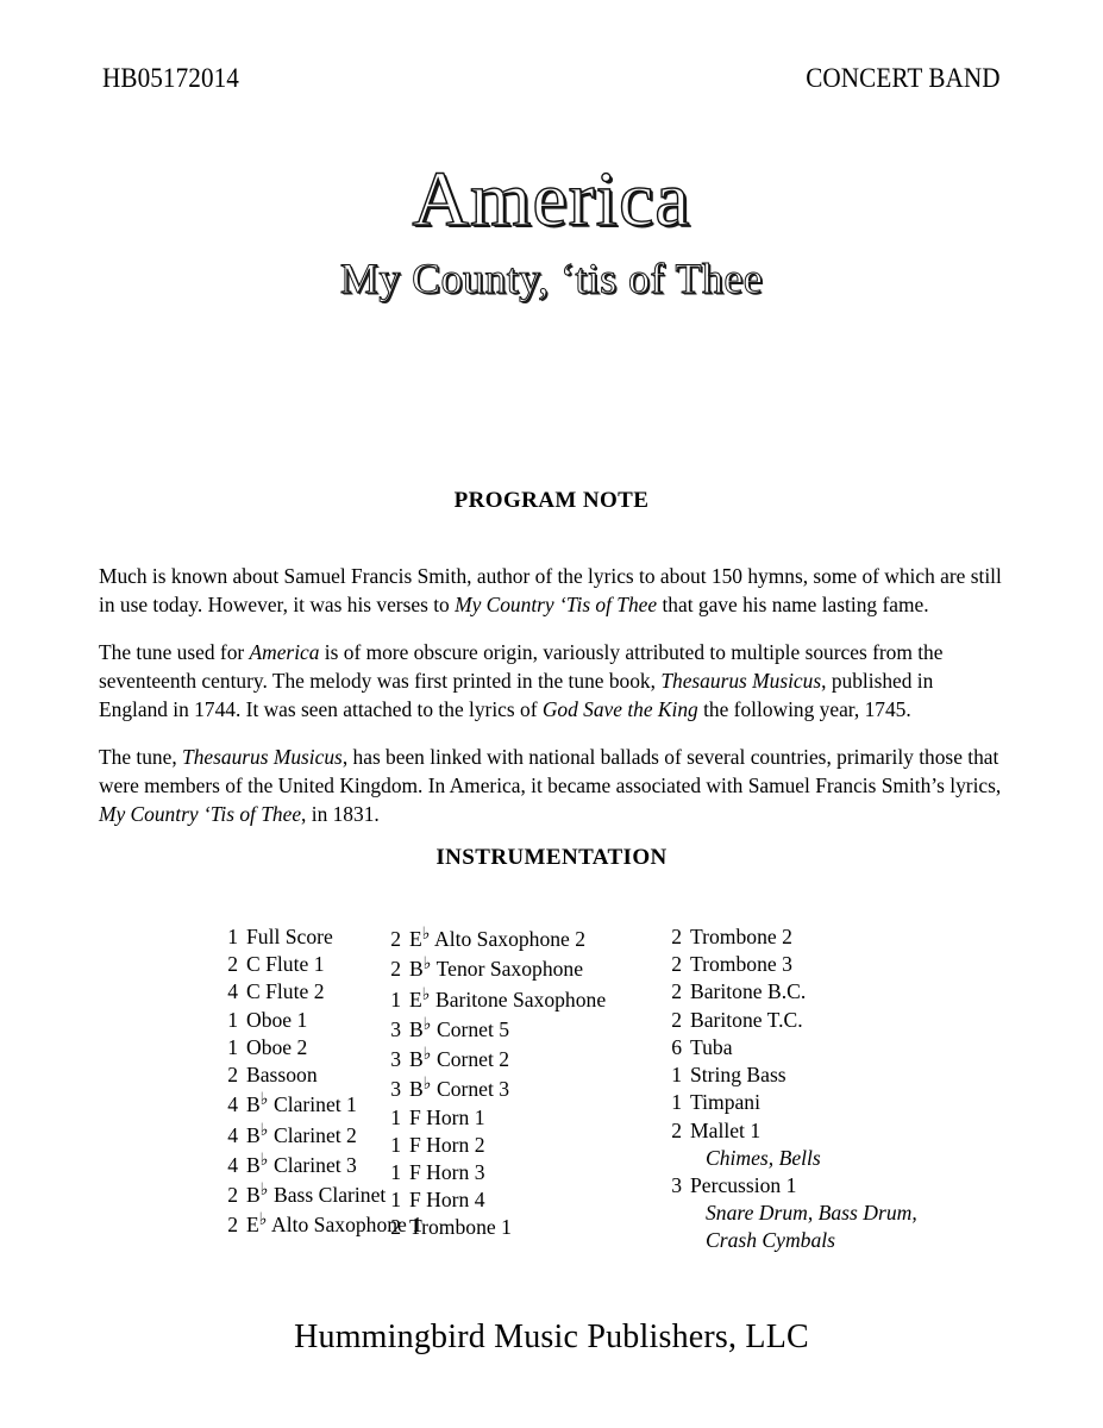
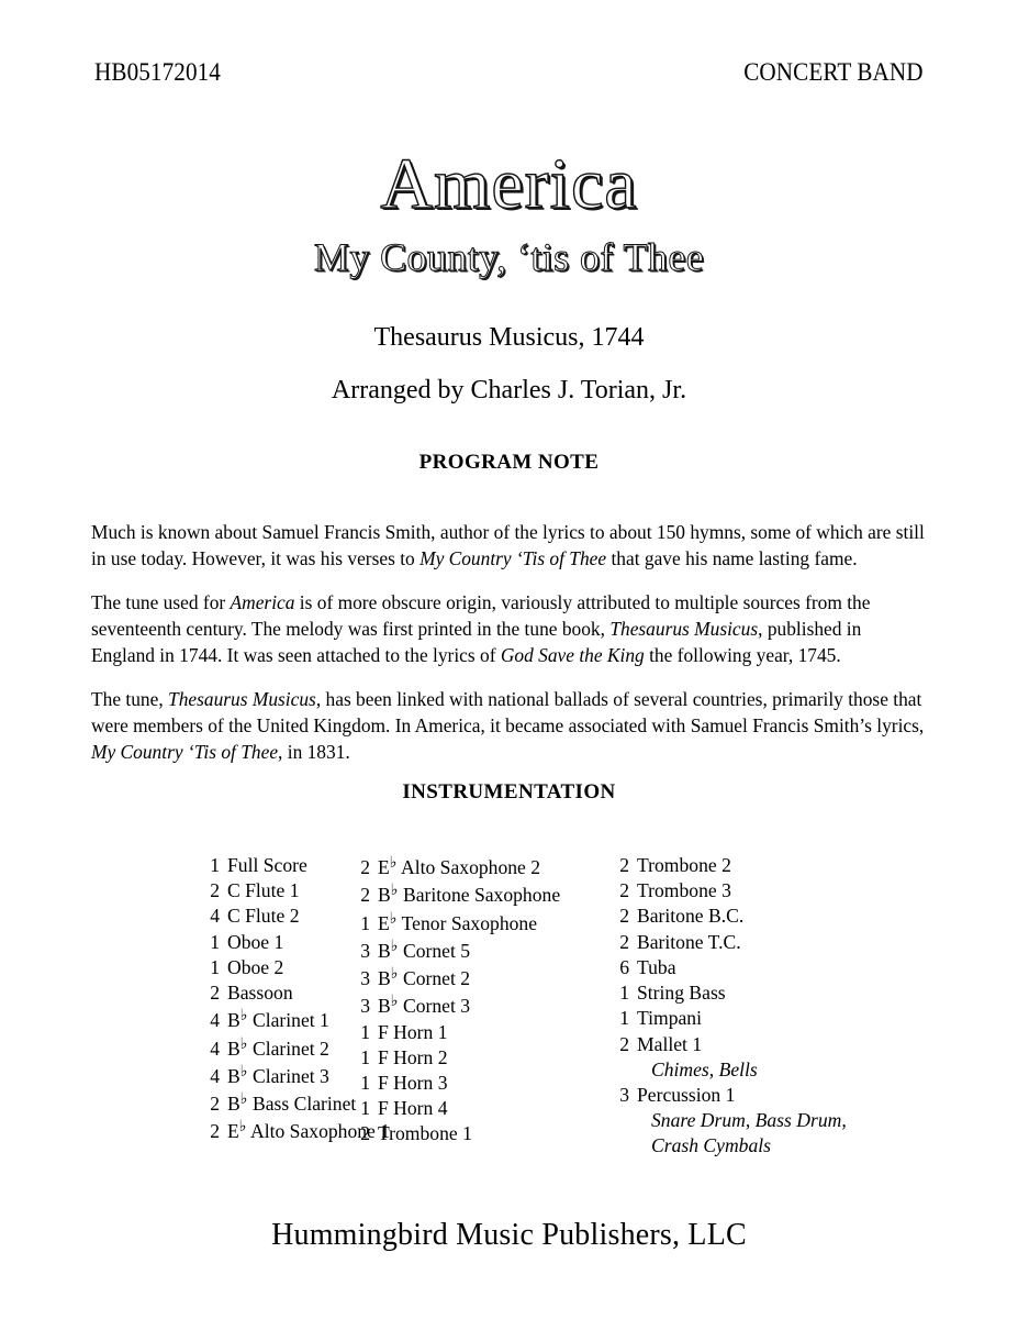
  HB05172014
  CONCERT BAND
  America
  My County, ‘tis of Thee
+ Thesaurus Musicus, 1744
+ Arranged by Charles J. Torian, Jr.
  PROGRAM NOTE
  Much is known about Samuel Francis Smith, author of the lyrics to about 150 hymns, some of which are still in use today. However, it was his verses to My Country ‘Tis of Thee that gave his name lasting fame.
  The tune used for America is of more obscure origin, variously attributed to multiple sources from the seventeenth century. The melody was first printed in the tune book, Thesaurus Musicus, published in England in 1744. It was seen attached to the lyrics of God Save the King the following year, 1745.
  The tune, Thesaurus Musicus, has been linked with national ballads of several countries, primarily those that were members of the United Kingdom. In America, it became associated with Samuel Francis Smith’s lyrics, My Country ‘Tis of Thee, in 1831.
  INSTRUMENTATION
  1
  Full Score
  2
  C Flute 1
  4
  C Flute 2
  1
  Oboe 1
  1
  Oboe 2
  2
  Bassoon
  4
  B♭ Clarinet 1
  4
  B♭ Clarinet 2
  4
  B♭ Clarinet 3
  2
  B♭ Bass Clarinet
  2
  E♭ Alto Saxophone 1
  2
  E♭ Alto Saxophone 2
  2
- B♭ Tenor Saxophone
+ B♭ Baritone Saxophone
  1
- E♭ Baritone Saxophone
+ E♭ Tenor Saxophone
  3
  B♭ Cornet 5
  3
  B♭ Cornet 2
  3
  B♭ Cornet 3
  1
  F Horn 1
  1
  F Horn 2
  1
  F Horn 3
  1
  F Horn 4
  2
  Trombone 1
  2
  Trombone 2
  2
  Trombone 3
  2
  Baritone B.C.
  2
  Baritone T.C.
  6
  Tuba
  1
  String Bass
  1
  Timpani
  2
  Mallet 1
  Chimes, Bells
  3
  Percussion 1
  Snare Drum, Bass Drum,
  Crash Cymbals
  Hummingbird Music Publishers, LLC
